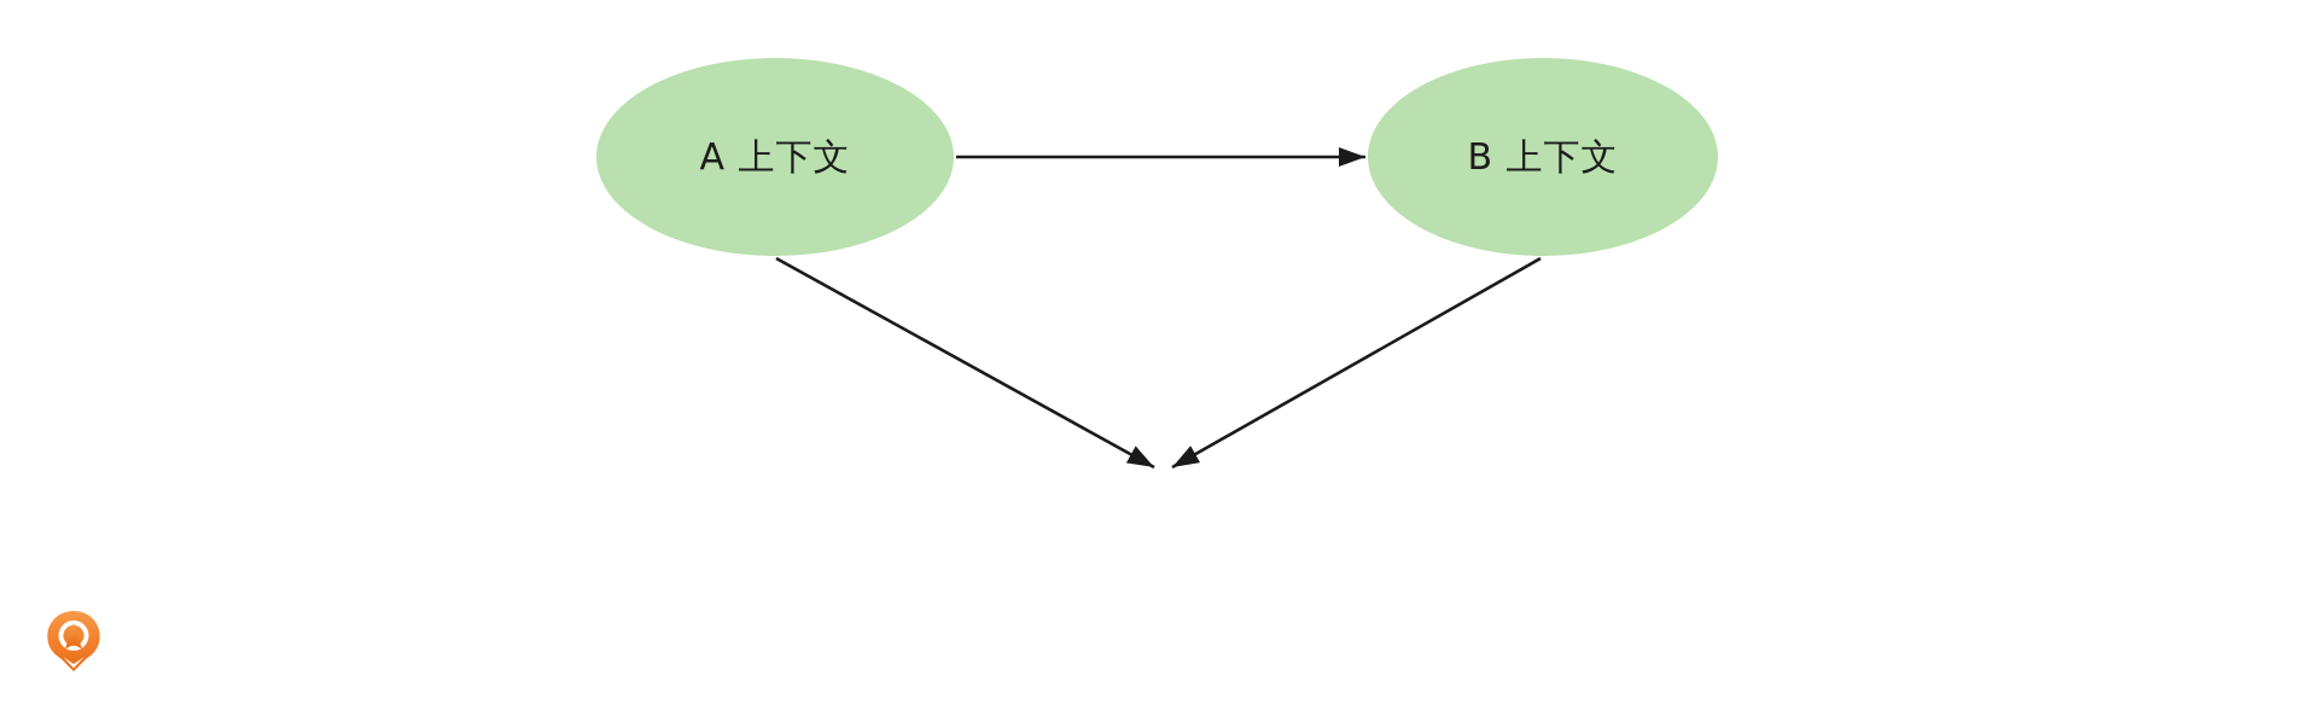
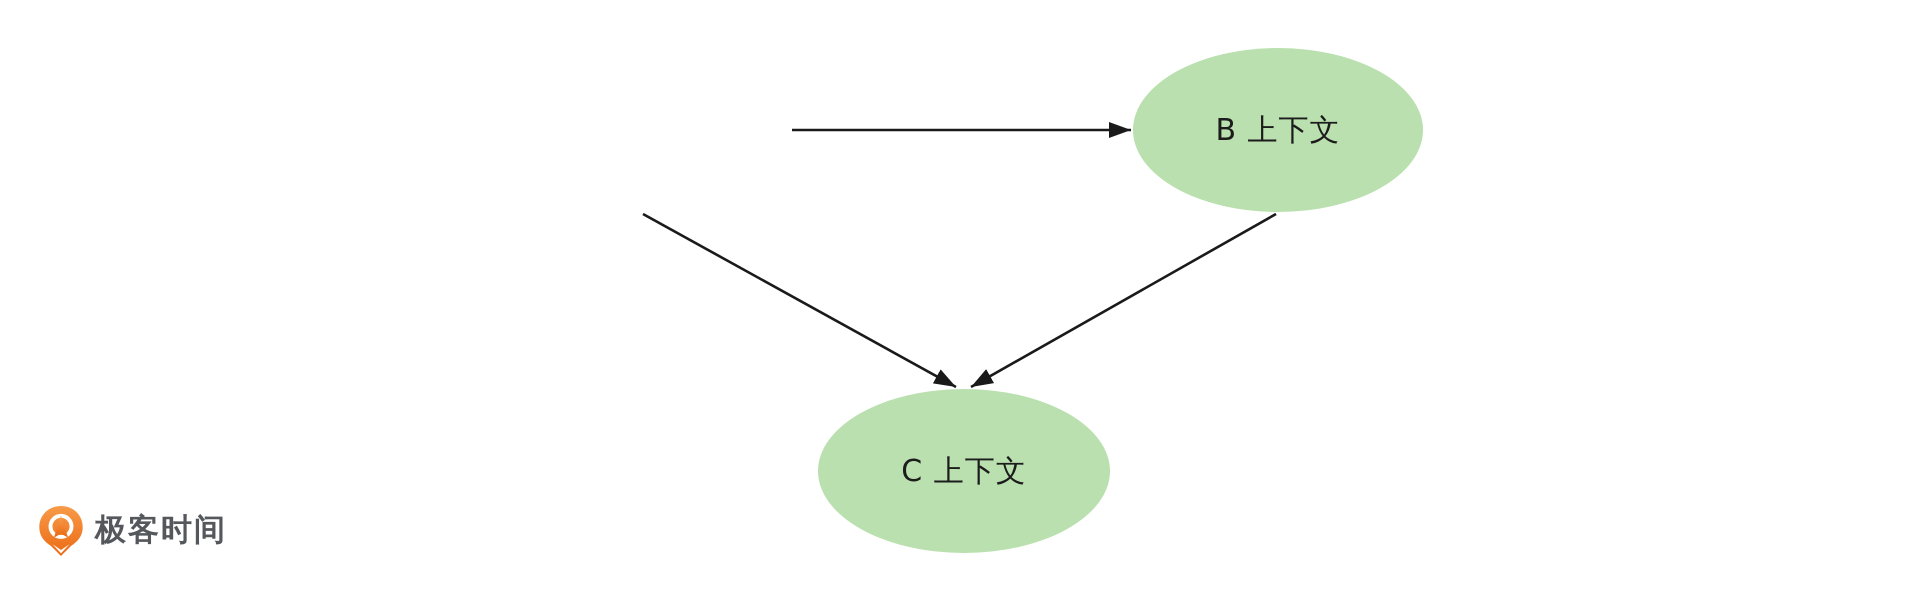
- A 上下文
  B 上下文
+ C 上下文
+ 极客时间
